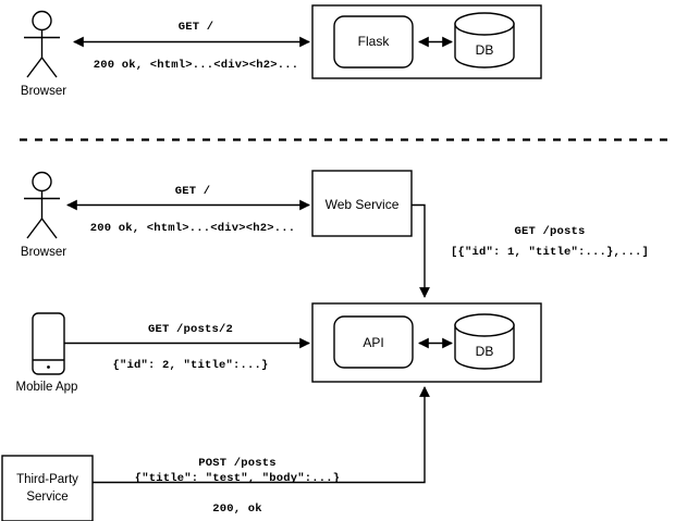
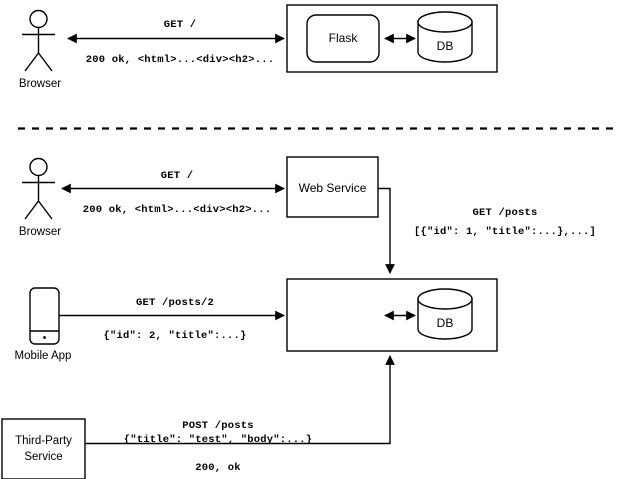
  Browser
  GET /
  200 ok, <html>...<div><h2>...
  Flask
  DB
  Browser
  GET /
  200 ok, <html>...<div><h2>...
  Web Service
  GET /posts
  [{"id": 1, "title":...},...]
  Mobile App
  GET /posts/2
  {"id": 2, "title":...}
- API
  DB
  Third-Party
  Service
  POST /posts
  {"title": "test", "body":...}
  200, ok
